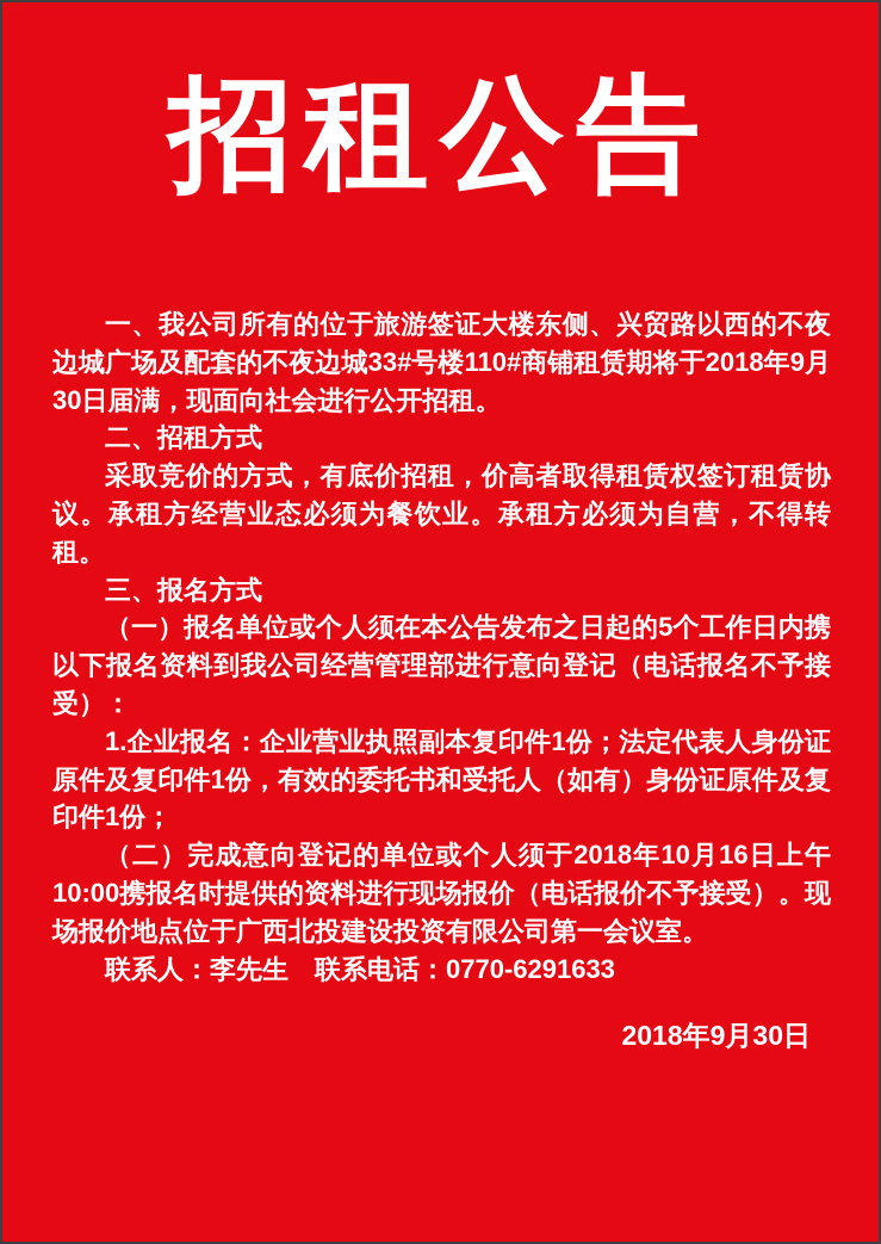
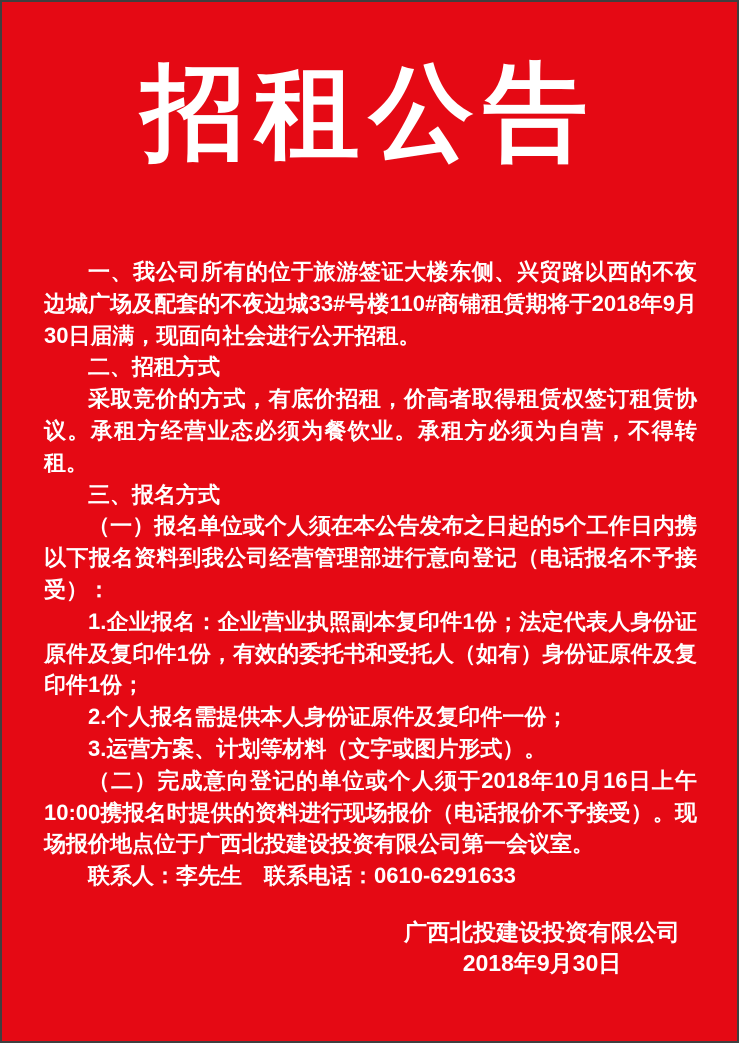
  招租公告
  一、我公司所有的位于旅游签证大楼东侧、兴贸路以西的不夜边城广场及配套的不夜边城33#号楼110#商铺租赁期将于2018年9月30日届满，现面向社会进行公开招租。
  二、招租方式
  采取竞价的方式，有底价招租，价高者取得租赁权签订租赁协议。承租方经营业态必须为餐饮业。承租方必须为自营，不得转租。
  三、报名方式
  （一）报名单位或个人须在本公告发布之日起的5个工作日内携以下报名资料到我公司经营管理部进行意向登记（电话报名不予接受）：
  1.企业报名：企业营业执照副本复印件1份；法定代表人身份证原件及复印件1份，有效的委托书和受托人（如有）身份证原件及复印件1份；
+ 2.个人报名需提供本人身份证原件及复印件一份；
+ 3.运营方案、计划等材料（文字或图片形式）。
  （二）完成意向登记的单位或个人须于2018年10月16日上午10:00携报名时提供的资料进行现场报价（电话报价不予接受）。现场报价地点位于广西北投建设投资有限公司第一会议室。
- 联系人：李先生 联系电话：0770-6291633
+ 联系人：李先生 联系电话：0610-6291633
+ 广西北投建设投资有限公司
  2018年9月30日
